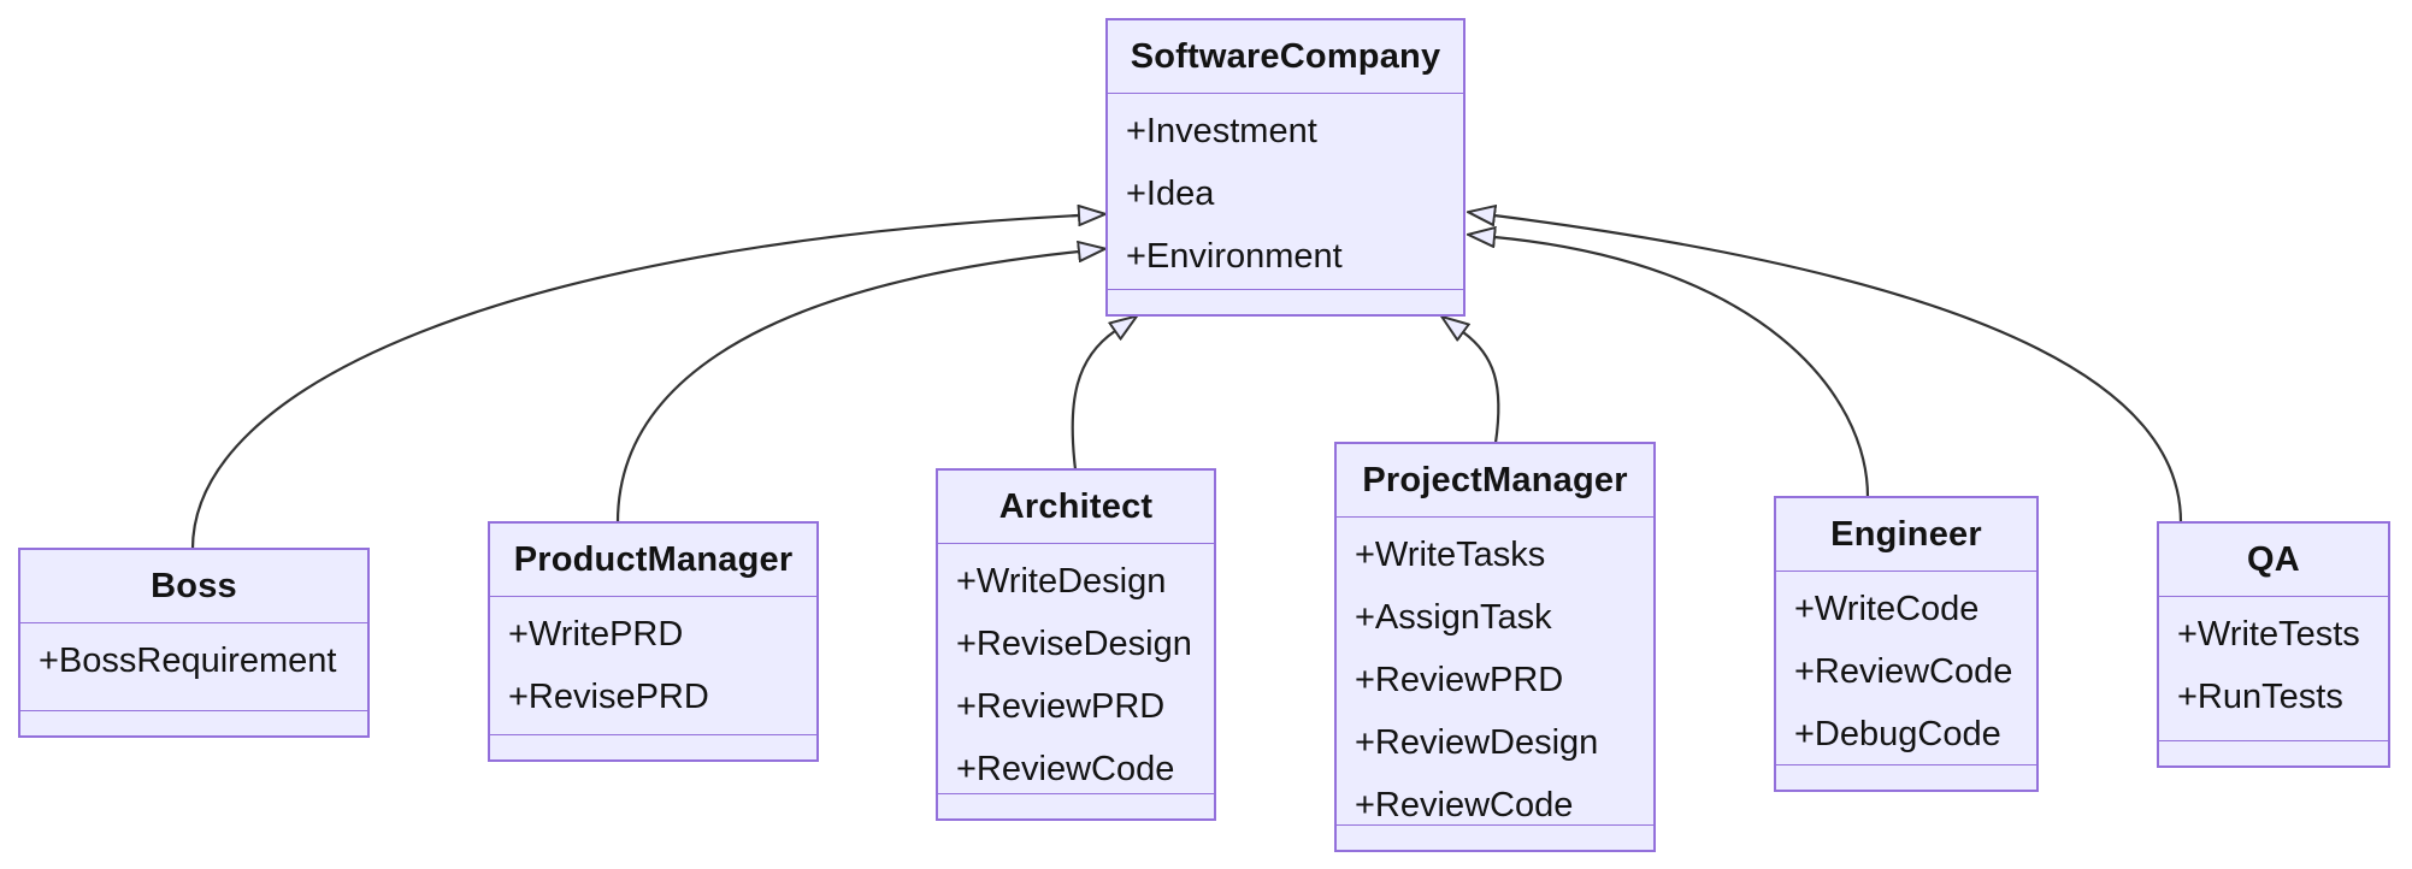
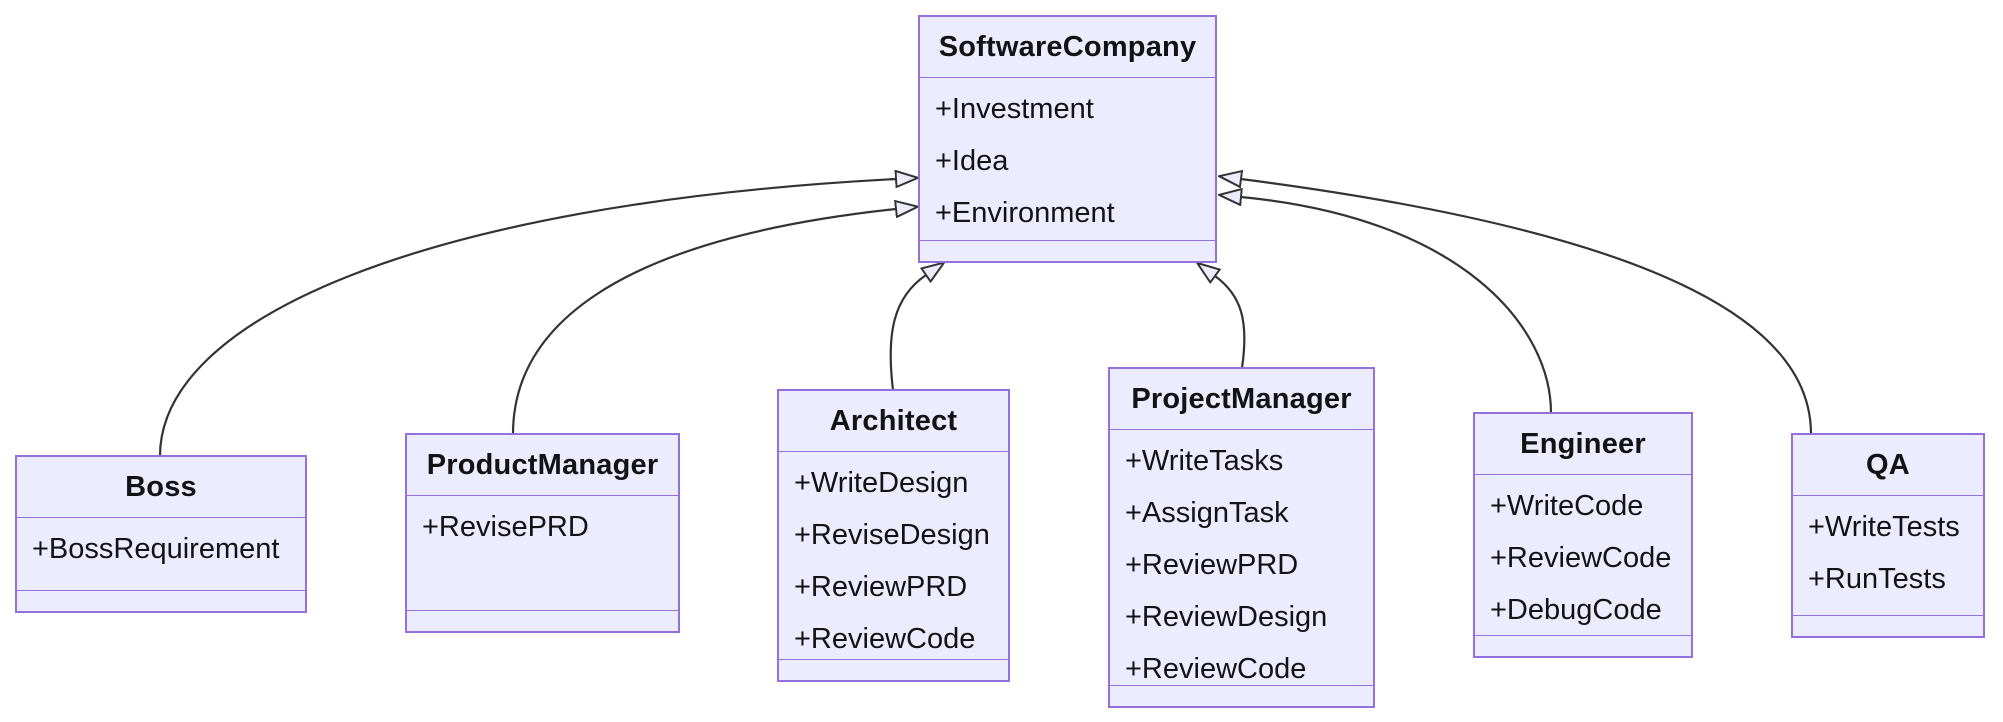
  SoftwareCompany
  +Investment
  +Idea
  +Environment
  Boss
  +BossRequirement
  ProductManager
- +WritePRD
  +RevisePRD
  Architect
  +WriteDesign
  +ReviseDesign
  +ReviewPRD
  +ReviewCode
  ProjectManager
  +WriteTasks
  +AssignTask
  +ReviewPRD
  +ReviewDesign
  +ReviewCode
  Engineer
  +WriteCode
  +ReviewCode
  +DebugCode
  QA
  +WriteTests
  +RunTests
